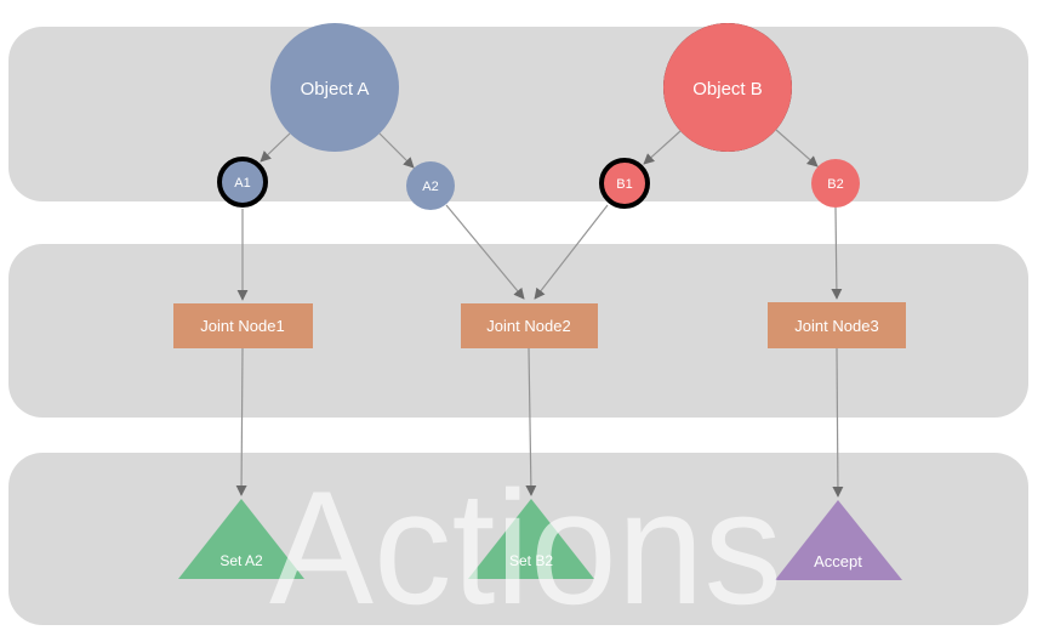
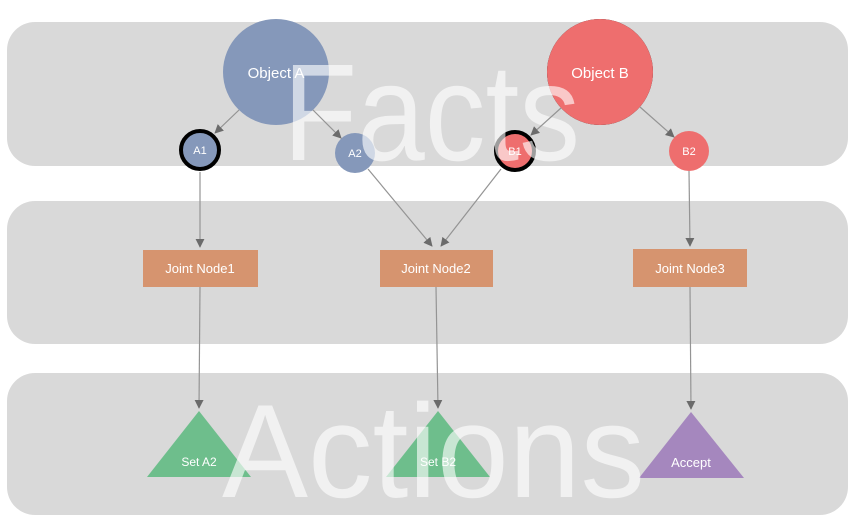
  Object A
  Object B
  A1
  A2
  B1
  B2
  Joint Node1
  Joint Node2
  Joint Node3
  Set A2
  Set B2
  Accept
+ Facts
  Actions
